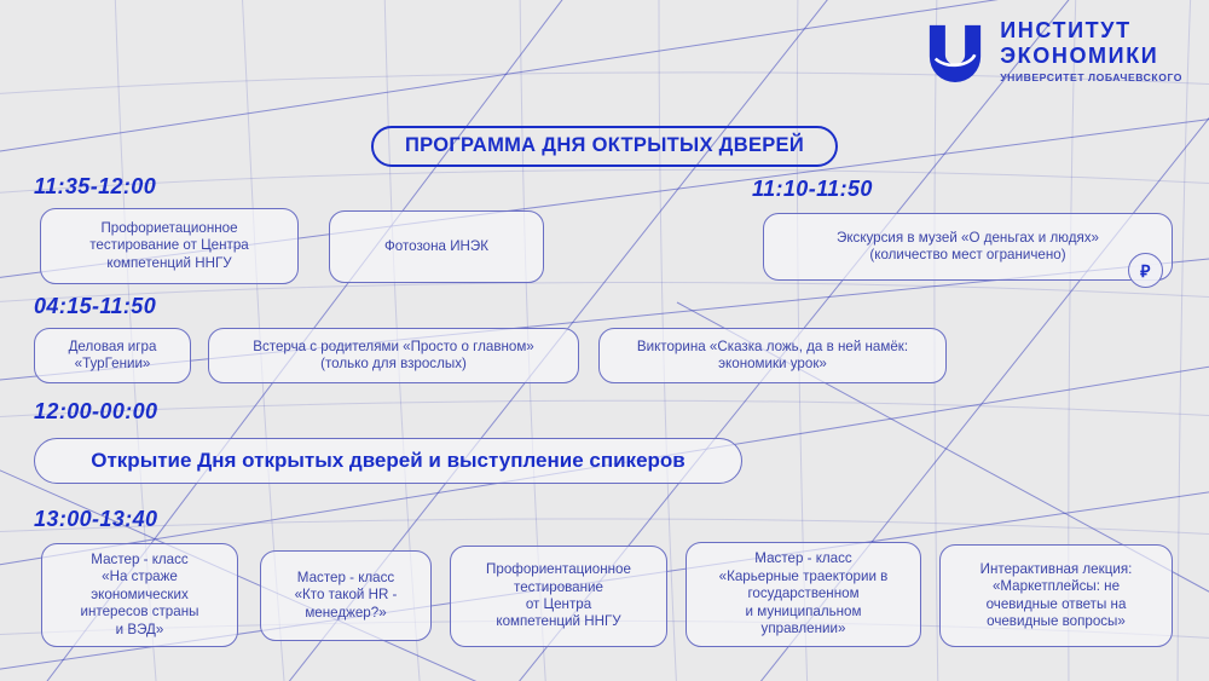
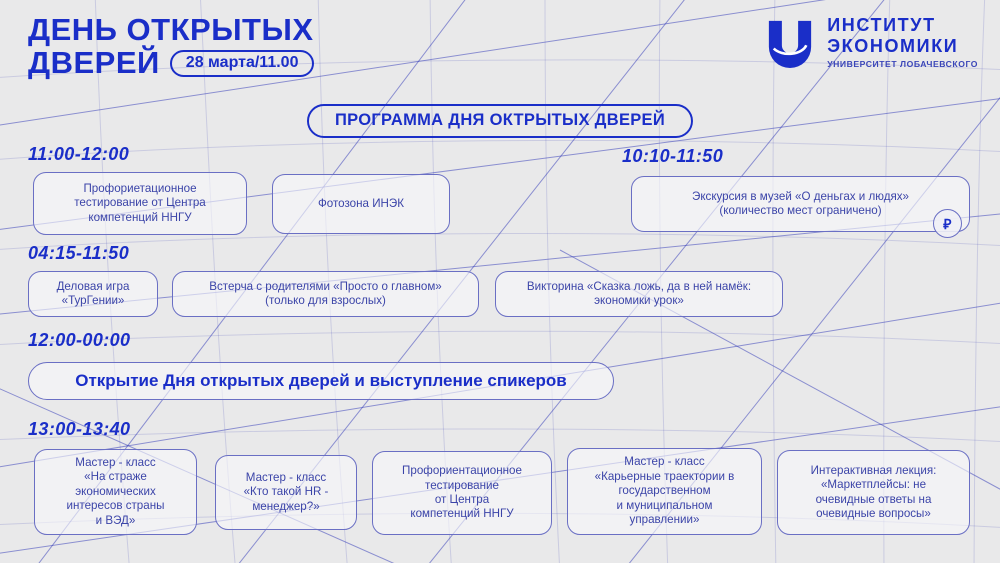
+ ДЕНЬ ОТКРЫТЫХ
+ ДВЕРЕЙ
+ 28 марта/11.00
  ИНСТИТУТ
  ЭКОНОМИКИ
  УНИВЕРСИТЕТ ЛОБАЧЕВСКОГО
  ПРОГРАММА ДНЯ ОКТРЫТЫХ ДВЕРЕЙ
- 11:35-12:00
+ 11:00-12:00
- 11:10-11:50
+ 10:10-11:50
  04:15-11:50
  12:00-00:00
  13:00-13:40
  Профориетационное
  тестирование от Центра
  компетенций ННГУ
  Фотозона ИНЭК
  Экскурсия в музей «О деньгах и людях»
  (количество мест ограничено)
  ₽
  Деловая игра
  «ТурГении»
  Встерча с родителями «Просто о главном»
  (только для взрослых)
  Викторина «Сказка ложь, да в ней намёк:
  экономики урок»
  Открытие Дня открытых дверей и выступление спикеров
  Мастер - класс
  «На страже
  экономических
  интересов страны
  и ВЭД»
  Мастер - класс
  «Кто такой HR -
  менеджер?»
  Профориентационное
  тестирование
  от Центра
  компетенций ННГУ
  Мастер - класс
  «Карьерные траектории в
  государственном
  и муниципальном
  управлении»
  Интерактивная лекция:
  «Маркетплейсы: не
  очевидные ответы на
  очевидные вопросы»
